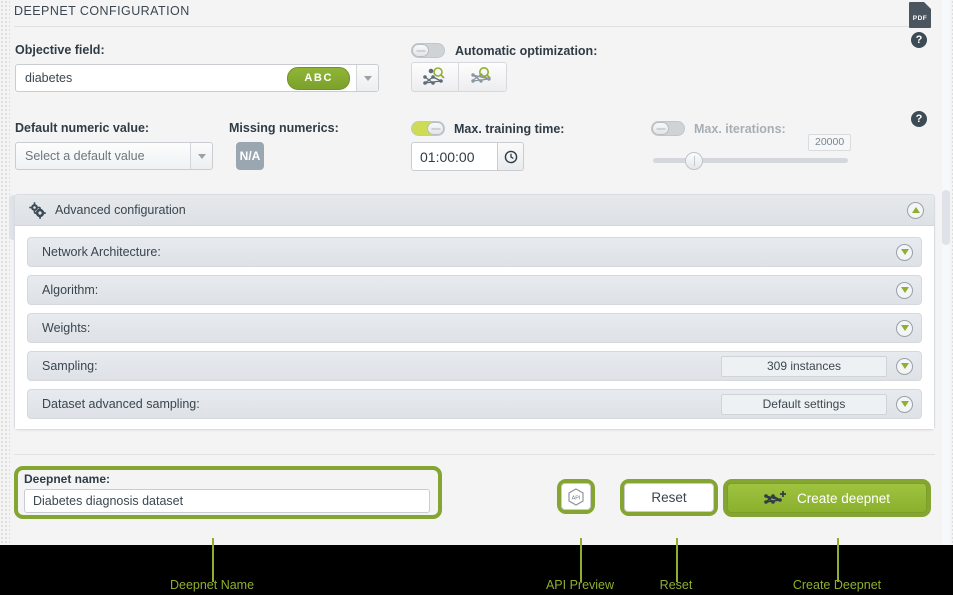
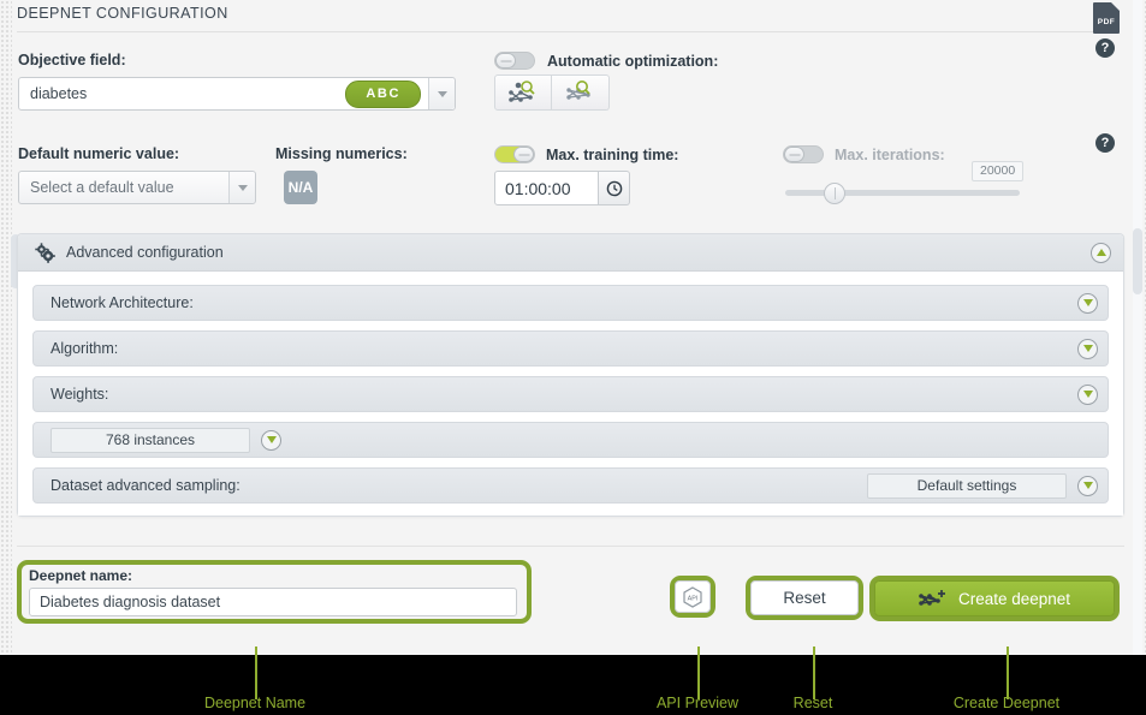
  DEEPNET CONFIGURATION
  ?
  ?
  Objective field:
  diabetes
  ABC
  Automatic optimization:
  Default numeric value:
  Select a default value
  Missing numerics:
  N/A
  Max. training time:
  01:00:00
  Max. iterations:
  20000
  Advanced configuration
  Network Architecture:
  Algorithm:
  Weights:
- Sampling:
- 309 instances
+ 768 instances
  Dataset advanced sampling:
  Default settings
  Deepnet name:
  Diabetes diagnosis dataset
  Reset
  Create deepnet
  Deepnet Name
  API Preview
  Reset
  Create Deepnet
